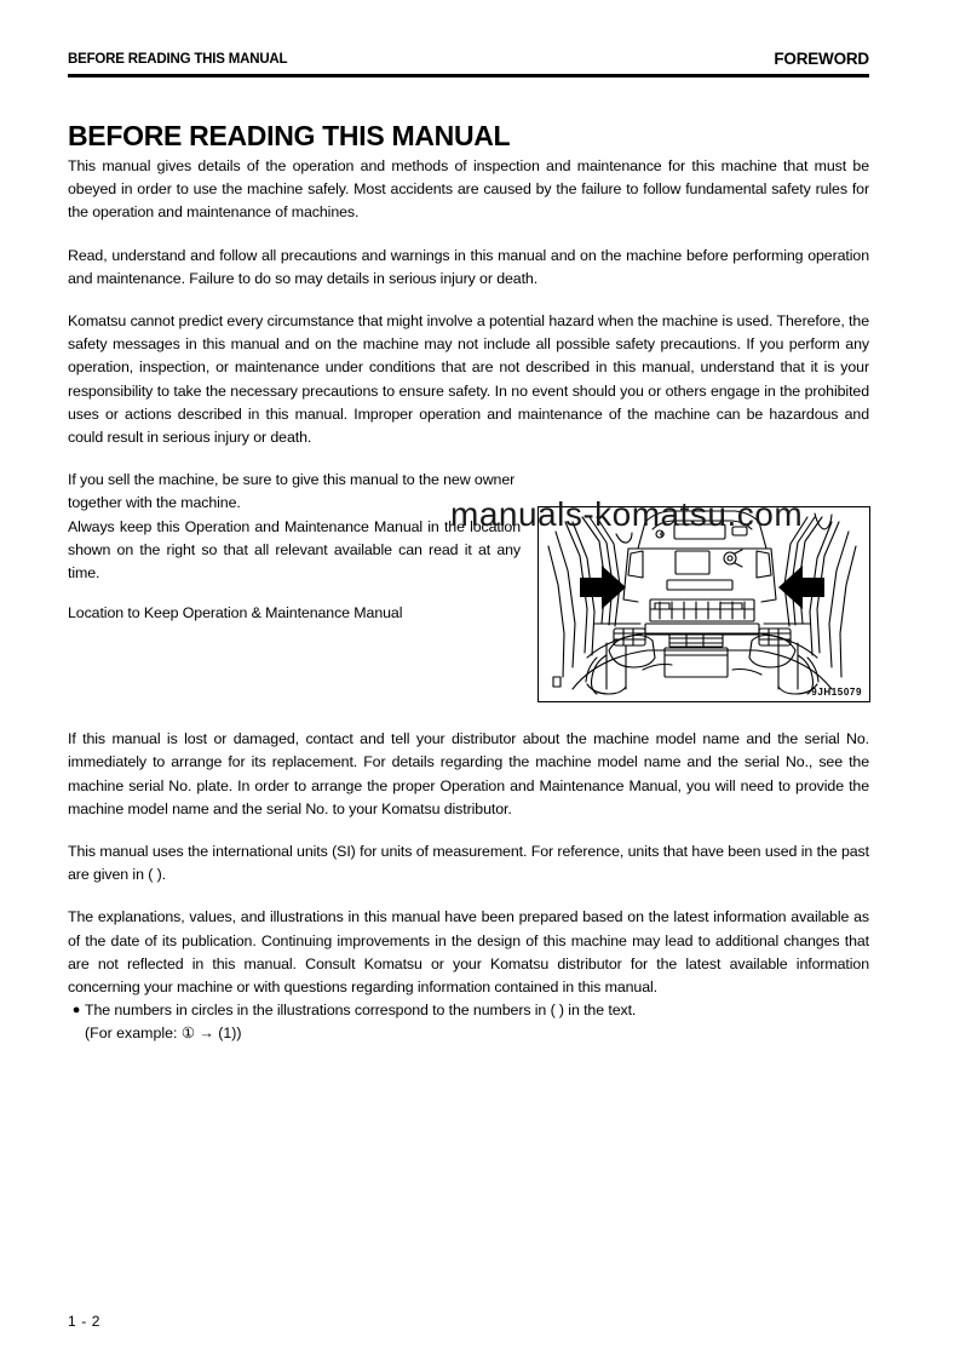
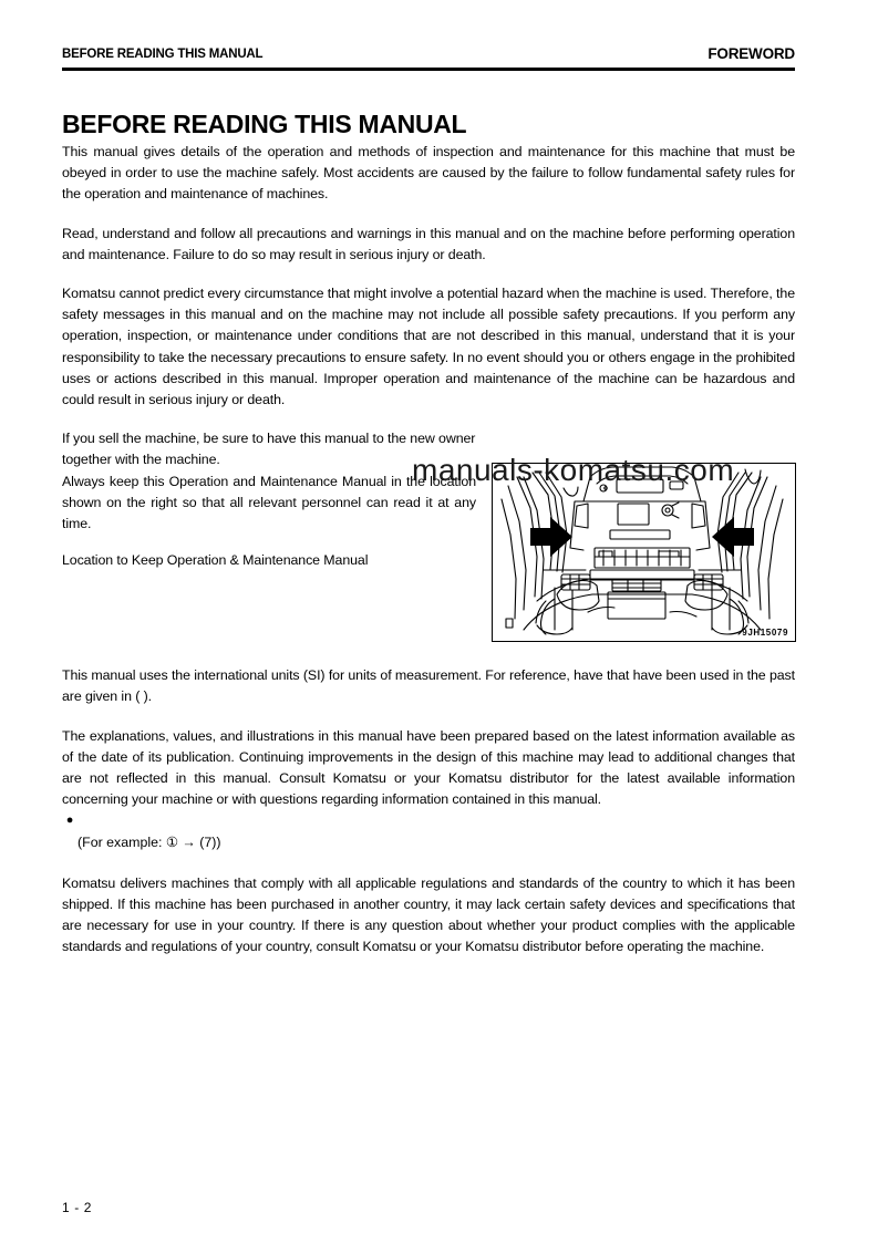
  BEFORE READING THIS MANUAL
  FOREWORD
  BEFORE READING THIS MANUAL
  This manual gives details of the operation and methods of inspection and maintenance for this machine that must be obeyed in order to use the machine safely. Most accidents are caused by the failure to follow fundamental safety rules for the operation and maintenance of machines.
- Read, understand and follow all precautions and warnings in this manual and on the machine before performing operation and maintenance. Failure to do so may details in serious injury or death.
+ Read, understand and follow all precautions and warnings in this manual and on the machine before performing operation and maintenance. Failure to do so may result in serious injury or death.
  Komatsu cannot predict every circumstance that might involve a potential hazard when the machine is used. Therefore, the safety messages in this manual and on the machine may not include all possible safety precautions. If you perform any operation, inspection, or maintenance under conditions that are not described in this manual, understand that it is your responsibility to take the necessary precautions to ensure safety. In no event should you or others engage in the prohibited uses or actions described in this manual. Improper operation and maintenance of the machine can be hazardous and could result in serious injury or death.
- If you sell the machine, be sure to give this manual to the new owner together with the machine.
+ If you sell the machine, be sure to have this manual to the new owner together with the machine.
- Always keep this Operation and Maintenance Manual in the location shown on the right so that all relevant available can read it at any time.
+ Always keep this Operation and Maintenance Manual in the location shown on the right so that all relevant personnel can read it at any time.
  Location to Keep Operation & Maintenance Manual
- If this manual is lost or damaged, contact and tell your distributor about the machine model name and the serial No. immediately to arrange for its replacement. For details regarding the machine model name and the serial No., see the machine serial No. plate. In order to arrange the proper Operation and Maintenance Manual, you will need to provide the machine model name and the serial No. to your Komatsu distributor.
- This manual uses the international units (SI) for units of measurement. For reference, units that have been used in the past are given in ( ).
+ This manual uses the international units (SI) for units of measurement. For reference, have that have been used in the past are given in ( ).
  The explanations, values, and illustrations in this manual have been prepared based on the latest information available as of the date of its publication. Continuing improvements in the design of this machine may lead to additional changes that are not reflected in this manual. Consult Komatsu or your Komatsu distributor for the latest available information concerning your machine or with questions regarding information contained in this manual.
  ●
- The numbers in circles in the illustrations correspond to the numbers in ( ) in the text.
- (For example: ① → (1))
+ (For example: ① → (7))
+ Komatsu delivers machines that comply with all applicable regulations and standards of the country to which it has been shipped. If this machine has been purchased in another country, it may lack certain safety devices and specifications that are necessary for use in your country. If there is any question about whether your product complies with the applicable standards and regulations of your country, consult Komatsu or your Komatsu distributor before operating the machine.
  9JH15079
  manuals-komatsu.com
  1 - 2
